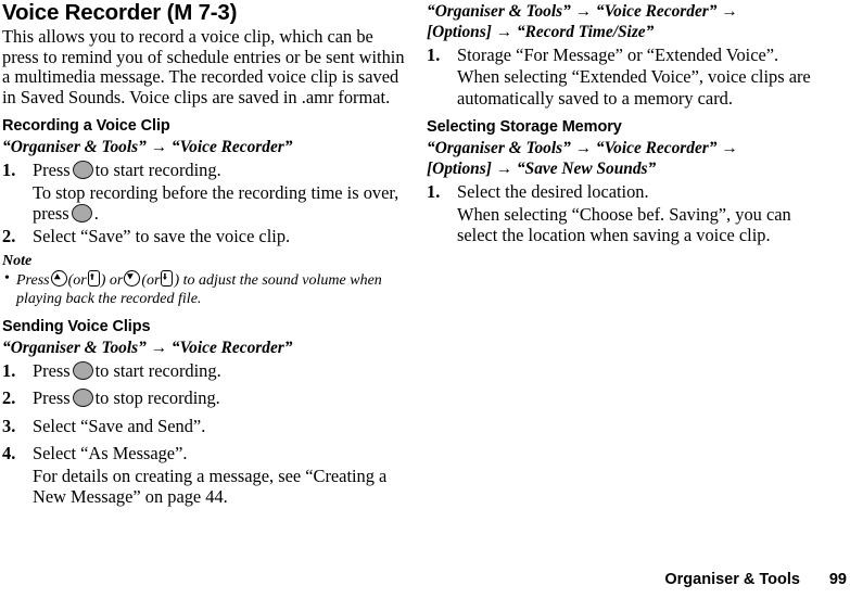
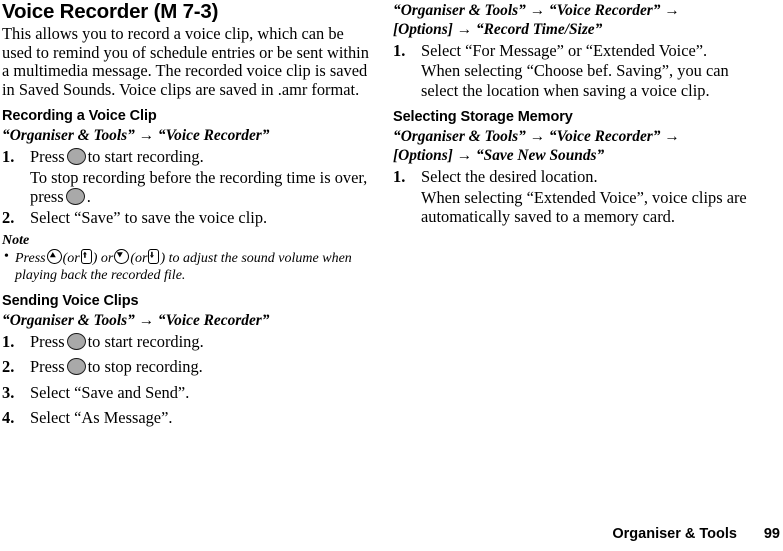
  Voice Recorder (M 7-3)
- This allows you to record a voice clip, which can be press to remind you of schedule entries or be sent within a multimedia message. The recorded voice clip is saved in Saved Sounds. Voice clips are saved in .amr format.
+ This allows you to record a voice clip, which can be used to remind you of schedule entries or be sent within a multimedia message. The recorded voice clip is saved in Saved Sounds. Voice clips are saved in .amr format.
  Recording a Voice Clip
  “Organiser & Tools” → “Voice Recorder”
  1.
  Press to start recording.
  To stop recording before the recording time is over, press .
  2.
  Select “Save” to save the voice clip.
  Note
  •
  Press (or ) or (or ) to adjust the sound volume when playing back the recorded file.
  Sending Voice Clips
  “Organiser & Tools” → “Voice Recorder”
  1.
  Press to start recording.
  2.
  Press to stop recording.
  3.
  Select “Save and Send”.
  4.
  Select “As Message”.
- For details on creating a message, see “Creating a New Message” on page 44.
  “Organiser & Tools” → “Voice Recorder” →
  [Options] → “Record Time/Size”
  1.
- Storage “For Message” or “Extended Voice”.
+ Select “For Message” or “Extended Voice”.
- When selecting “Extended Voice”, voice clips are automatically saved to a memory card.
+ When selecting “Choose bef. Saving”, you can select the location when saving a voice clip.
  Selecting Storage Memory
  “Organiser & Tools” → “Voice Recorder” →
  [Options] → “Save New Sounds”
  1.
  Select the desired location.
- When selecting “Choose bef. Saving”, you can select the location when saving a voice clip.
+ When selecting “Extended Voice”, voice clips are automatically saved to a memory card.
  Organiser & Tools
  99
